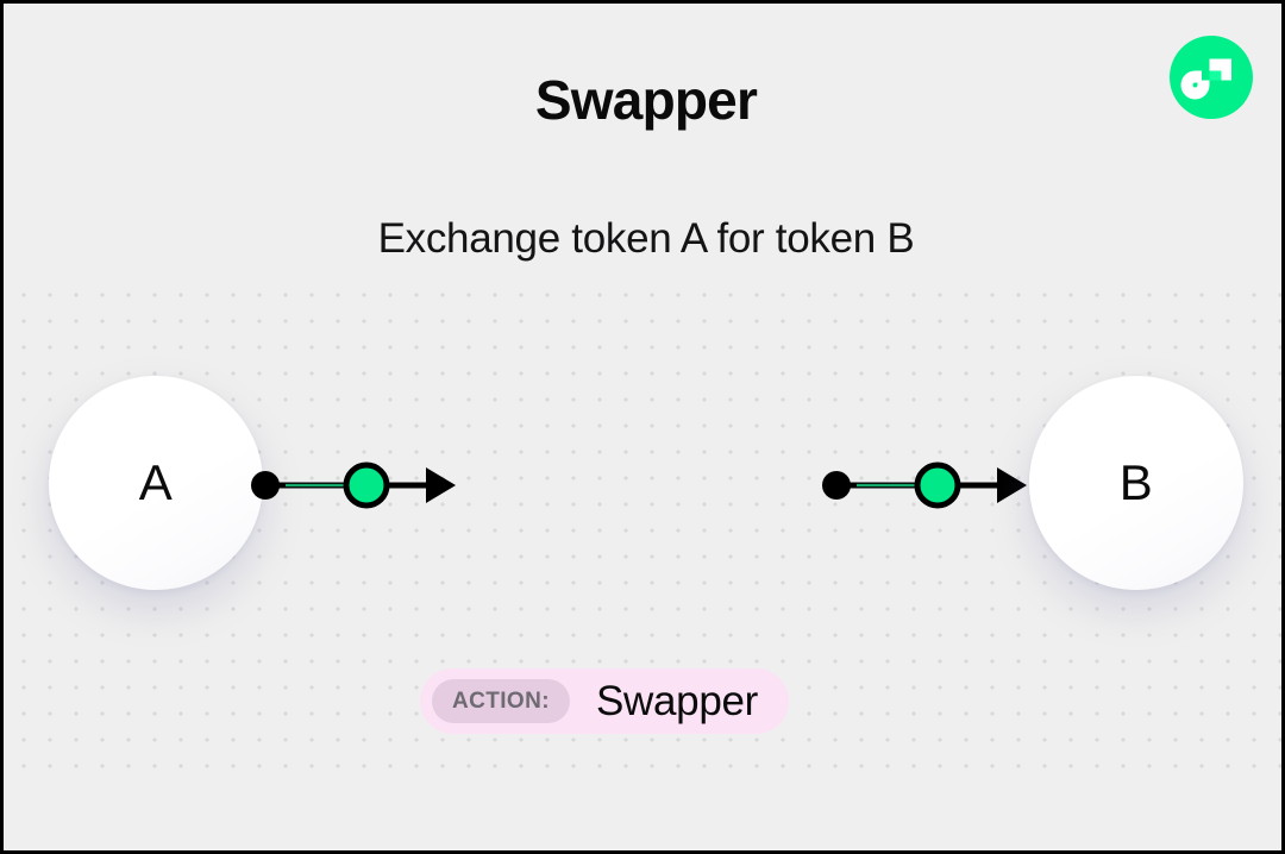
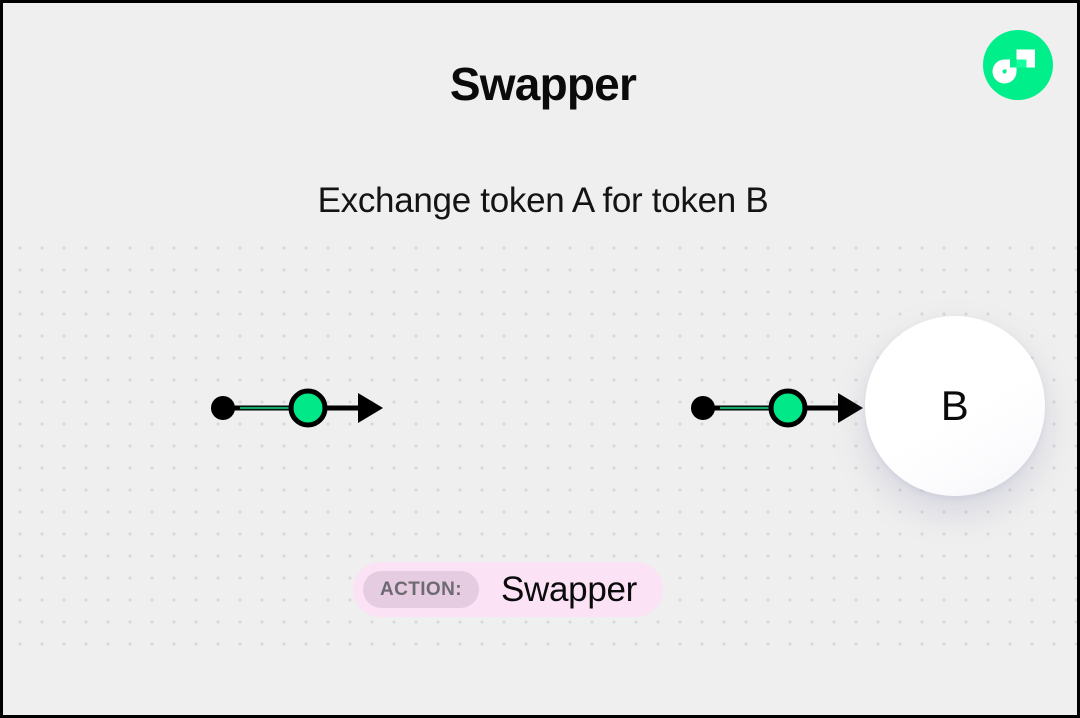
  Swapper
  Exchange token A for token B
- A
  B
  ACTION:
  Swapper
